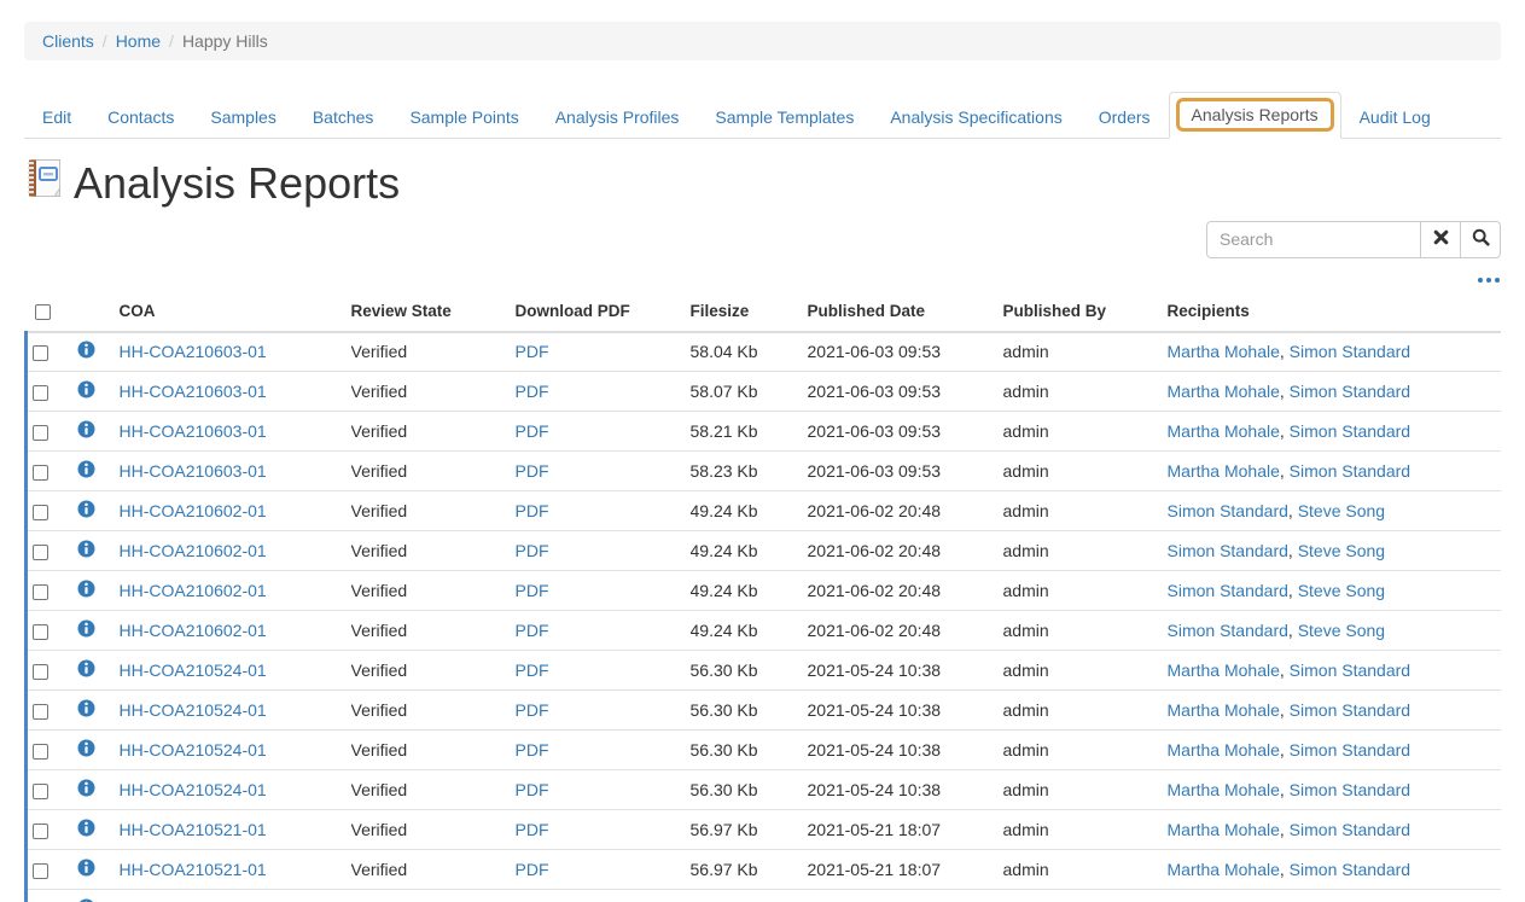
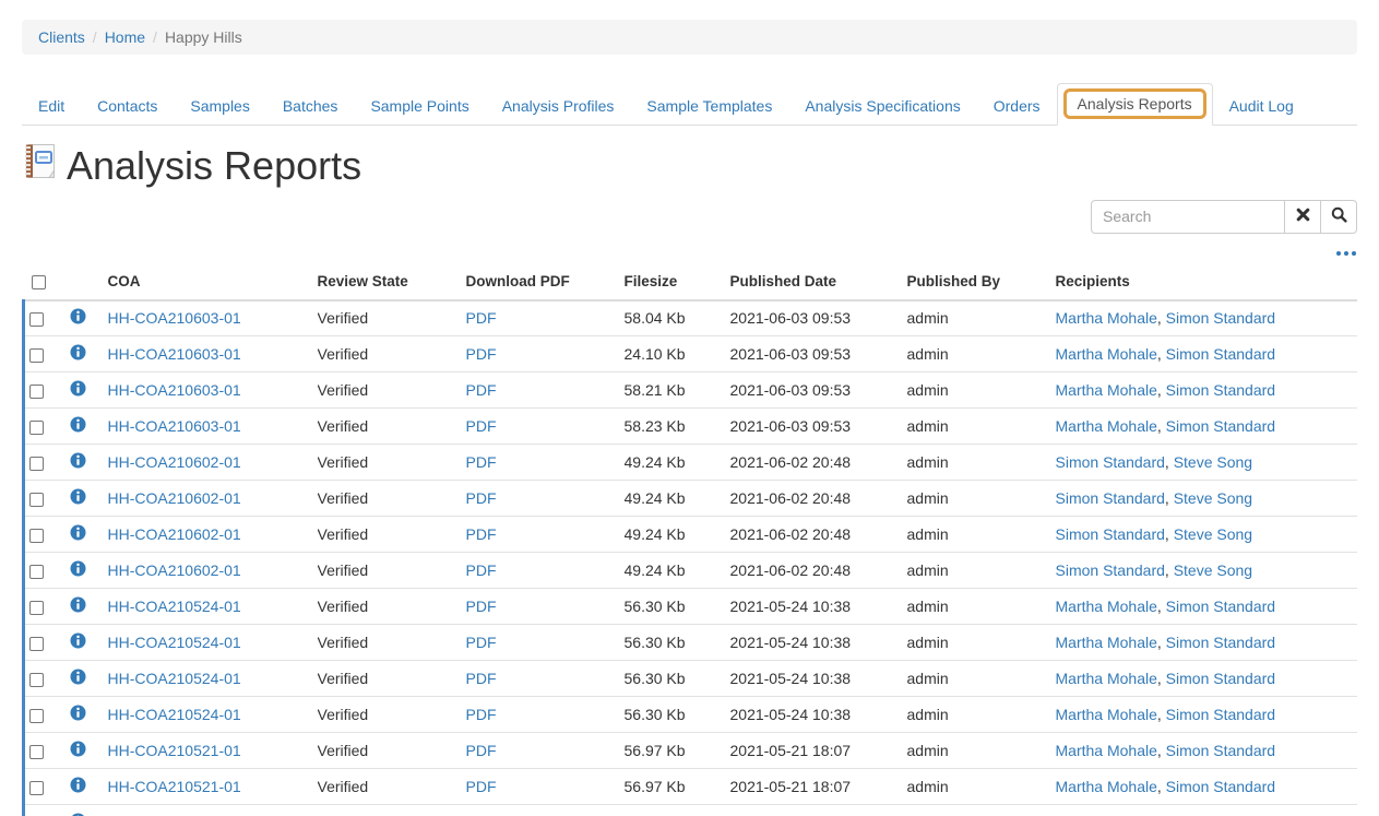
  Clients
  /
  Home
  /
  Happy Hills
  Edit
  Contacts
  Samples
  Batches
  Sample Points
  Analysis Profiles
  Sample Templates
  Analysis Specifications
  Orders
  Analysis Reports
  Audit Log
  Analysis Reports
  Search
  		COA	Review State	Download PDF	Filesize	Published Date	Published By	Recipients
  		HH-COA210603-01	Verified	PDF	58.04 Kb	2021-06-03 09:53	admin	Martha Mohale, Simon Standard
- 		HH-COA210603-01	Verified	PDF	58.07 Kb	2021-06-03 09:53	admin	Martha Mohale, Simon Standard
+ 		HH-COA210603-01	Verified	PDF	24.10 Kb	2021-06-03 09:53	admin	Martha Mohale, Simon Standard
  		HH-COA210603-01	Verified	PDF	58.21 Kb	2021-06-03 09:53	admin	Martha Mohale, Simon Standard
  		HH-COA210603-01	Verified	PDF	58.23 Kb	2021-06-03 09:53	admin	Martha Mohale, Simon Standard
  		HH-COA210602-01	Verified	PDF	49.24 Kb	2021-06-02 20:48	admin	Simon Standard, Steve Song
  		HH-COA210602-01	Verified	PDF	49.24 Kb	2021-06-02 20:48	admin	Simon Standard, Steve Song
  		HH-COA210602-01	Verified	PDF	49.24 Kb	2021-06-02 20:48	admin	Simon Standard, Steve Song
  		HH-COA210602-01	Verified	PDF	49.24 Kb	2021-06-02 20:48	admin	Simon Standard, Steve Song
  		HH-COA210524-01	Verified	PDF	56.30 Kb	2021-05-24 10:38	admin	Martha Mohale, Simon Standard
  		HH-COA210524-01	Verified	PDF	56.30 Kb	2021-05-24 10:38	admin	Martha Mohale, Simon Standard
  		HH-COA210524-01	Verified	PDF	56.30 Kb	2021-05-24 10:38	admin	Martha Mohale, Simon Standard
  		HH-COA210524-01	Verified	PDF	56.30 Kb	2021-05-24 10:38	admin	Martha Mohale, Simon Standard
  		HH-COA210521-01	Verified	PDF	56.97 Kb	2021-05-21 18:07	admin	Martha Mohale, Simon Standard
  		HH-COA210521-01	Verified	PDF	56.97 Kb	2021-05-21 18:07	admin	Martha Mohale, Simon Standard
